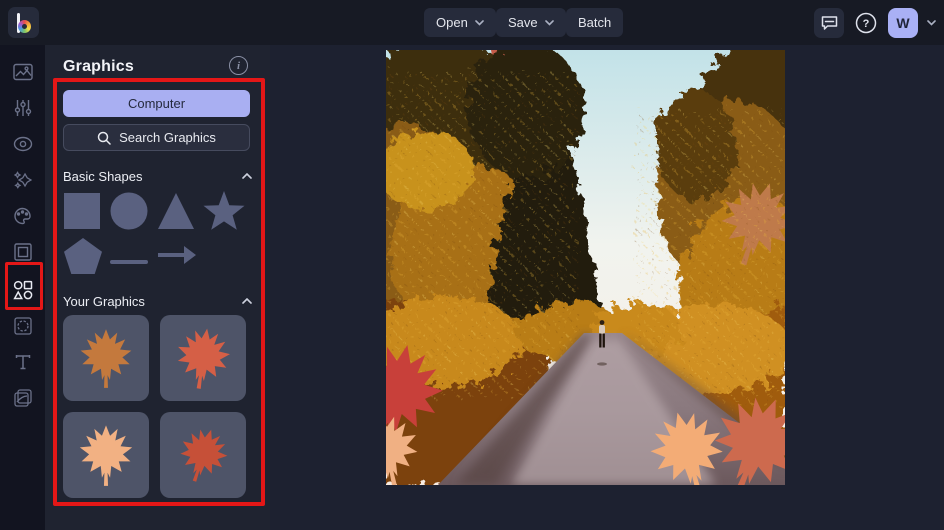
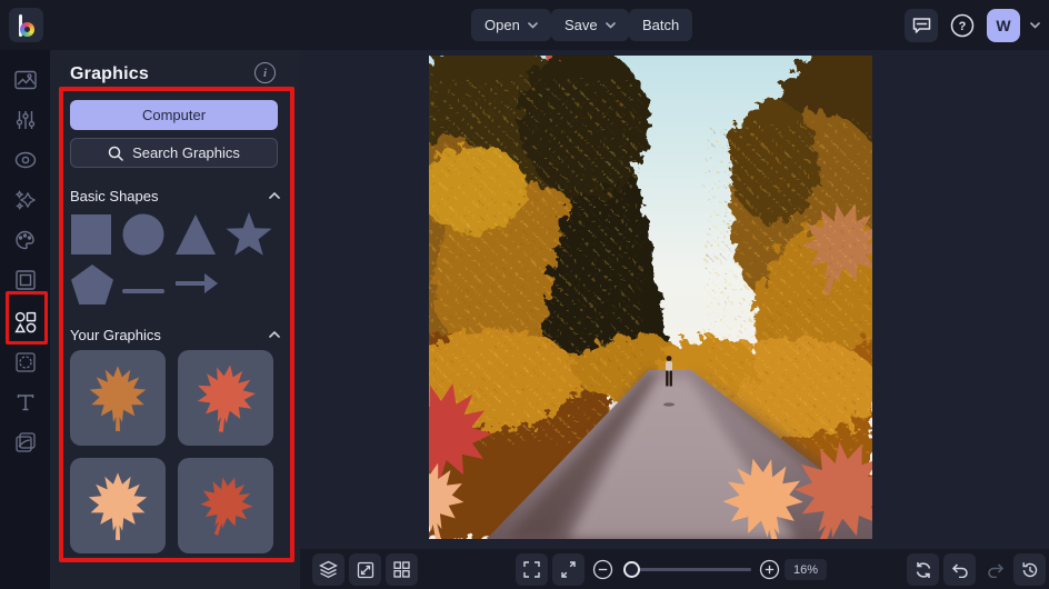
  Open
  Save
  Batch
  ?
  W
  Graphics
  i
  Computer
  Search Graphics
  Basic Shapes
  Your Graphics
+ 16%
